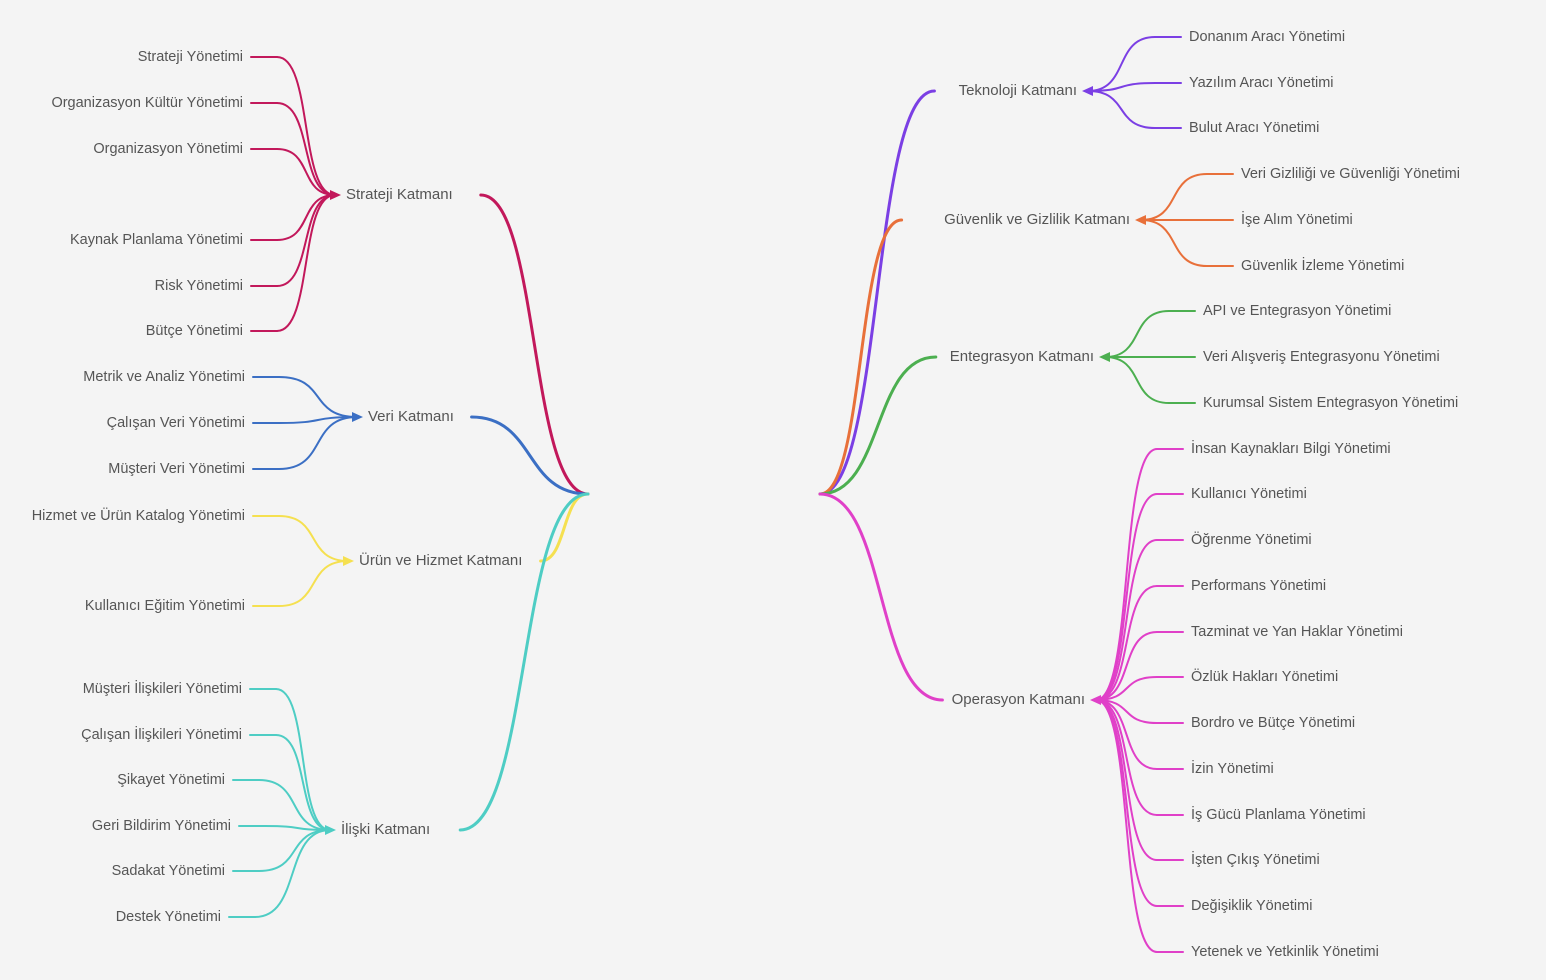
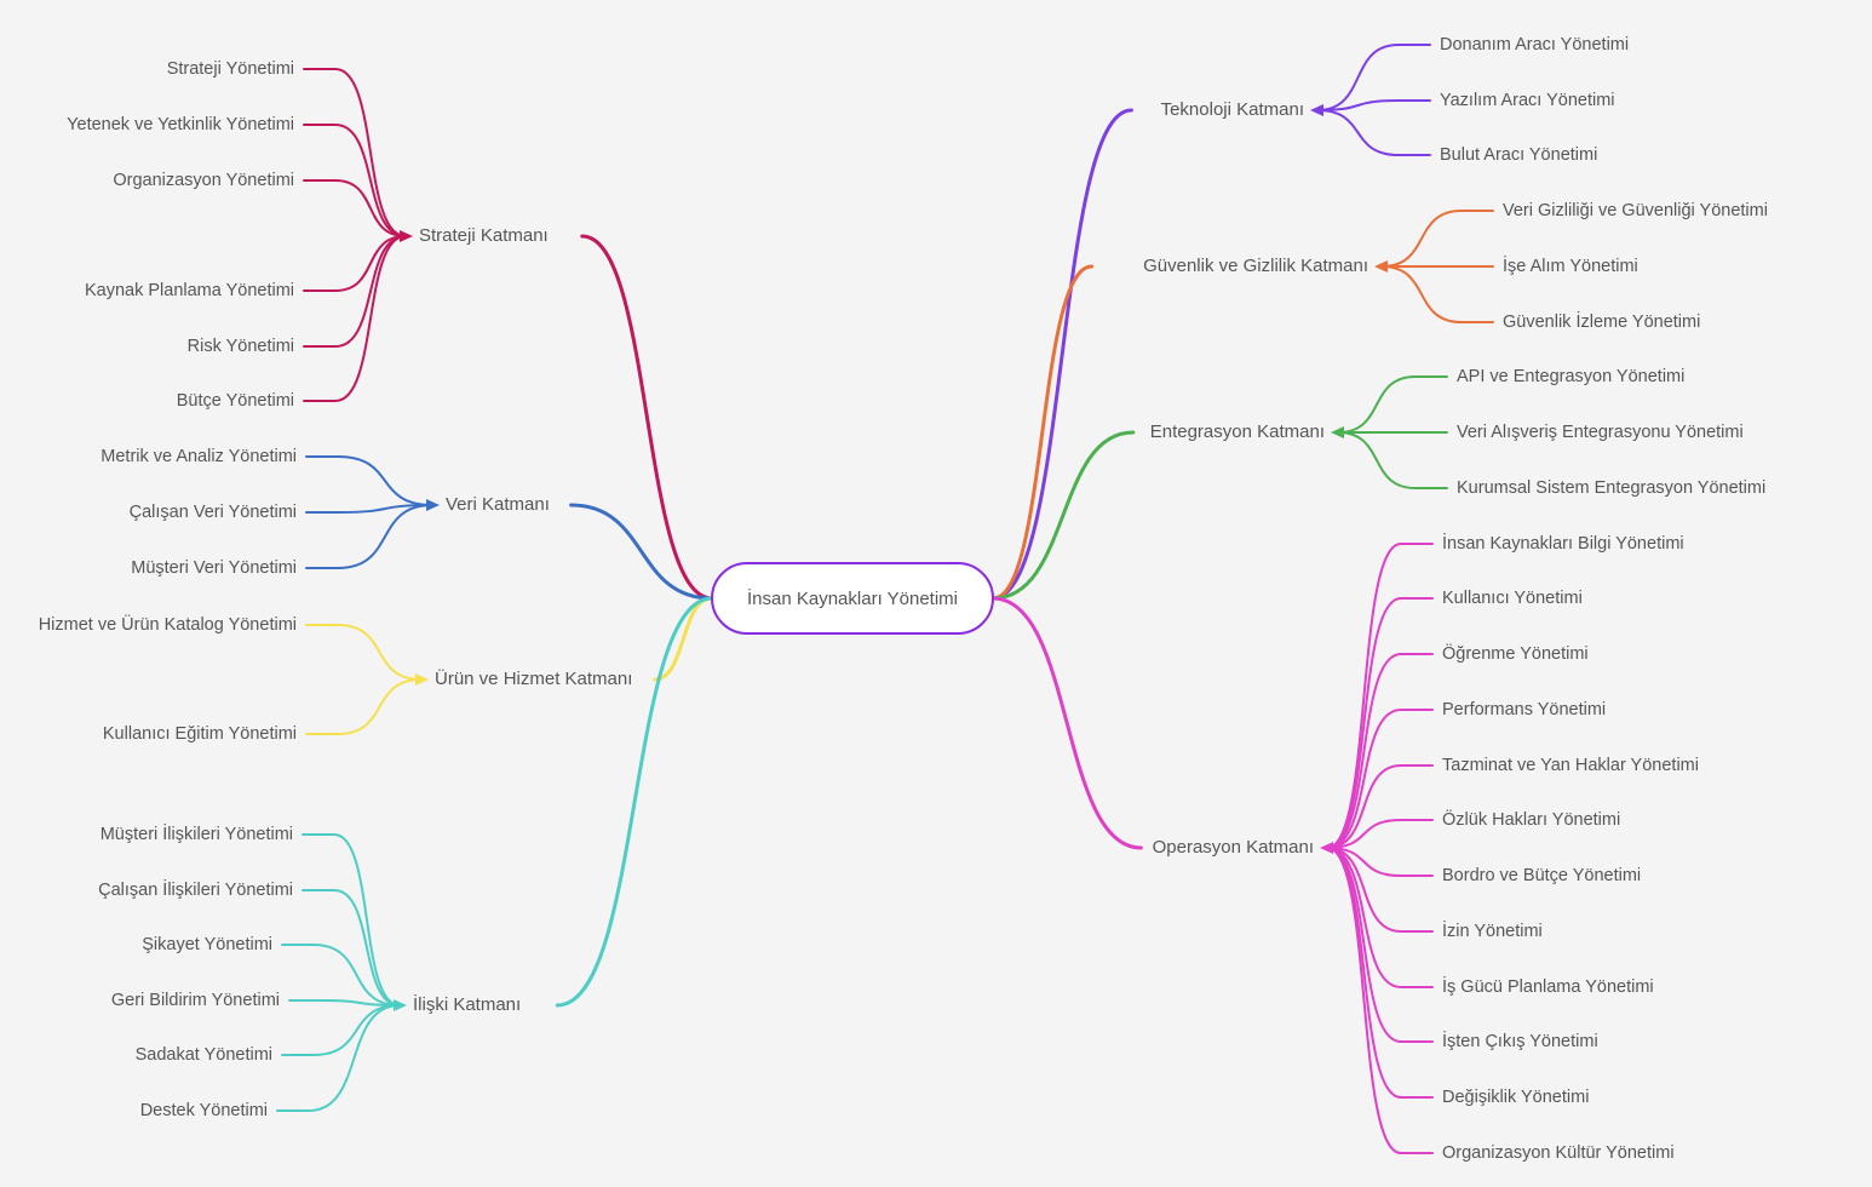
  Strateji Katmanı
  Strateji Yönetimi
- Organizasyon Kültür Yönetimi
+ Yetenek ve Yetkinlik Yönetimi
  Organizasyon Yönetimi
  Kaynak Planlama Yönetimi
  Risk Yönetimi
  Bütçe Yönetimi
  Veri Katmanı
  Metrik ve Analiz Yönetimi
  Çalışan Veri Yönetimi
  Müşteri Veri Yönetimi
  Ürün ve Hizmet Katmanı
  Hizmet ve Ürün Katalog Yönetimi
  Kullanıcı Eğitim Yönetimi
  İlişki Katmanı
  Müşteri İlişkileri Yönetimi
  Çalışan İlişkileri Yönetimi
  Şikayet Yönetimi
  Geri Bildirim Yönetimi
  Sadakat Yönetimi
  Destek Yönetimi
  Teknoloji Katmanı
  Donanım Aracı Yönetimi
  Yazılım Aracı Yönetimi
  Bulut Aracı Yönetimi
  Güvenlik ve Gizlilik Katmanı
  Veri Gizliliği ve Güvenliği Yönetimi
  İşe Alım Yönetimi
  Güvenlik İzleme Yönetimi
  Entegrasyon Katmanı
  API ve Entegrasyon Yönetimi
  Veri Alışveriş Entegrasyonu Yönetimi
  Kurumsal Sistem Entegrasyon Yönetimi
  Operasyon Katmanı
  İnsan Kaynakları Bilgi Yönetimi
  Kullanıcı Yönetimi
  Öğrenme Yönetimi
  Performans Yönetimi
  Tazminat ve Yan Haklar Yönetimi
  Özlük Hakları Yönetimi
  Bordro ve Bütçe Yönetimi
  İzin Yönetimi
  İş Gücü Planlama Yönetimi
  İşten Çıkış Yönetimi
  Değişiklik Yönetimi
- Yetenek ve Yetkinlik Yönetimi
+ Organizasyon Kültür Yönetimi
+ İnsan Kaynakları Yönetimi
